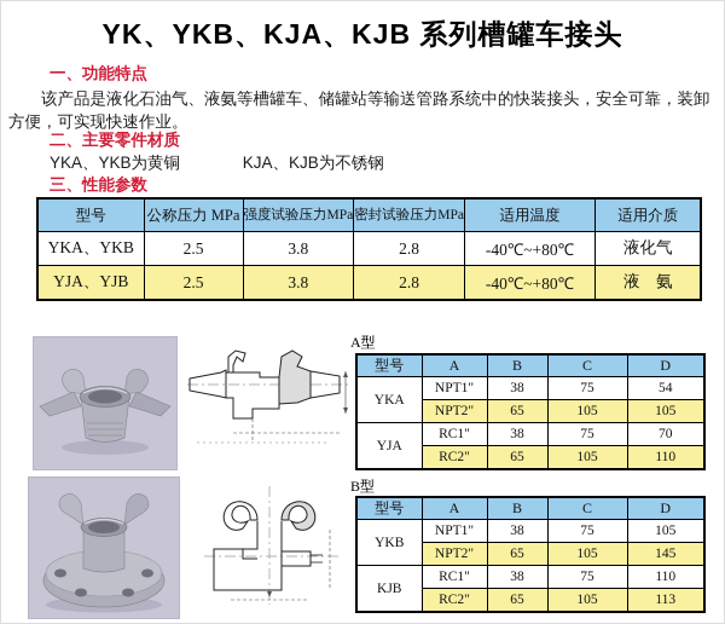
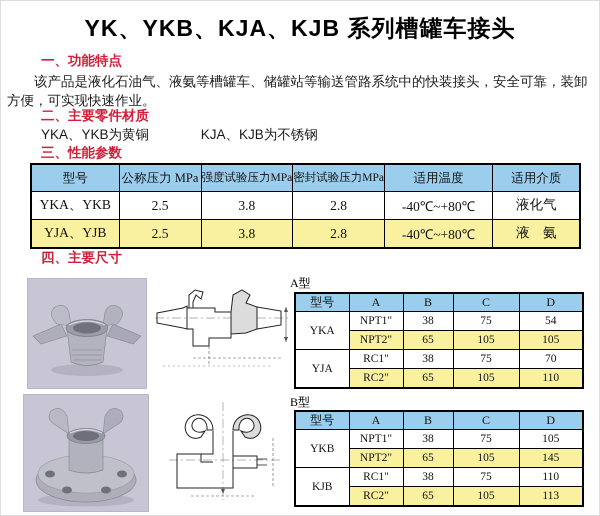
  YK、YKB、KJA、KJB 系列槽罐车接头
  一、功能特点
  该产品是液化石油气、液氨等槽罐车、储罐站等输送管路系统中的快装接头，安全可靠，装卸方便，可实现快速作业。
  二、主要零件材质
  YKA、YKB为黄铜 KJA、KJB为不锈钢
  三、性能参数
  型号	公称压力 MPa	强度试验压力MPa	密封试验压力MPa	适用温度	适用介质
  YKA、YKB	2.5	3.8	2.8	-40℃~+80℃	液化气
  YJA、YJB	2.5	3.8	2.8	-40℃~+80℃	液 氨
+ 四、主要尺寸
  A型
  型号	A	B	C	D
  YKA	NPT1"	38	75	54
  NPT2"	65	105	105
  YJA	RC1"	38	75	70
  RC2"	65	105	110
  B型
  型号	A	B	C	D
  YKB	NPT1"	38	75	105
  NPT2"	65	105	145
  KJB	RC1"	38	75	110
  RC2"	65	105	113
